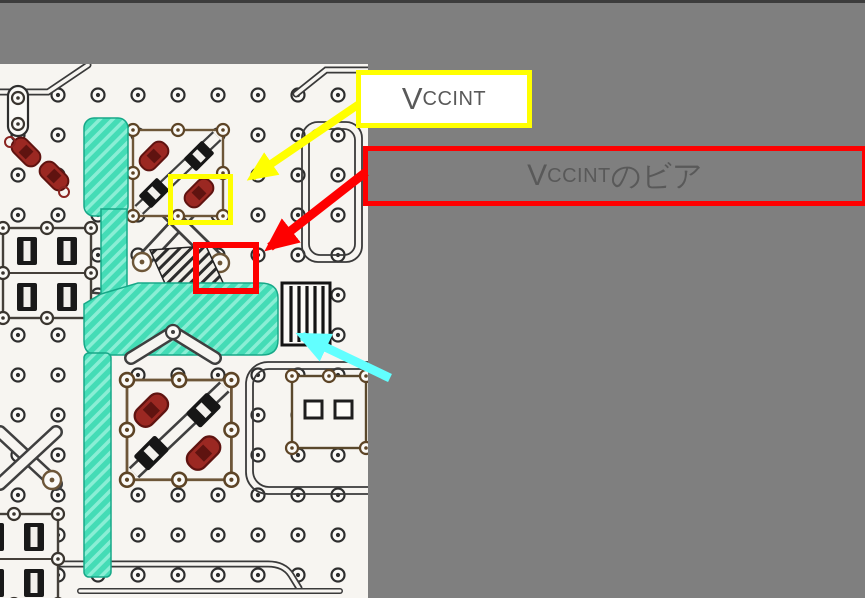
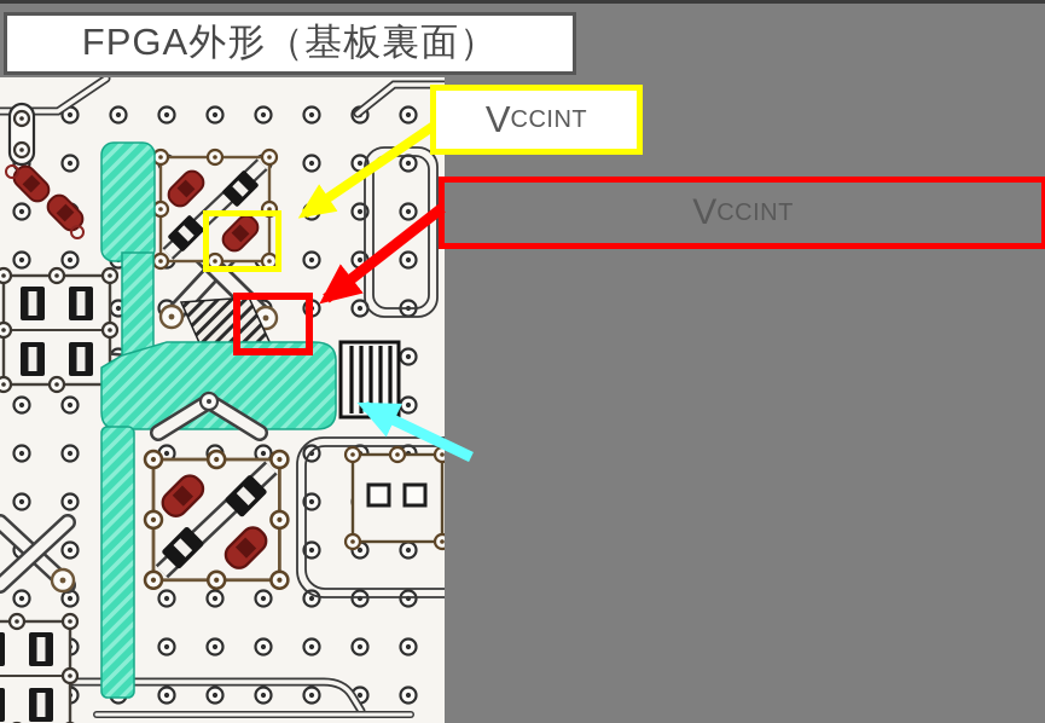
+ FPGA外形（基板裏面）
  V
  CCINT
  V
  CCINT
- のビア
